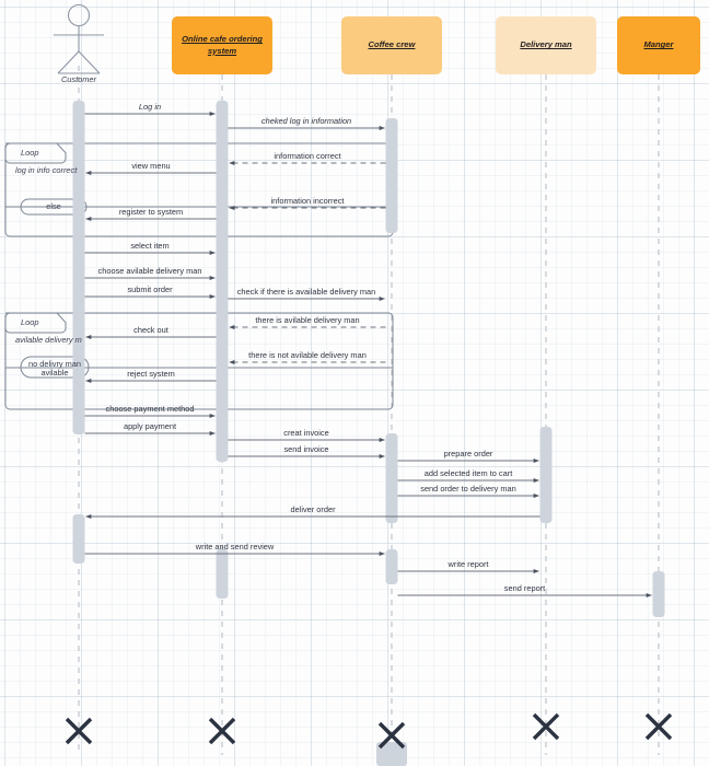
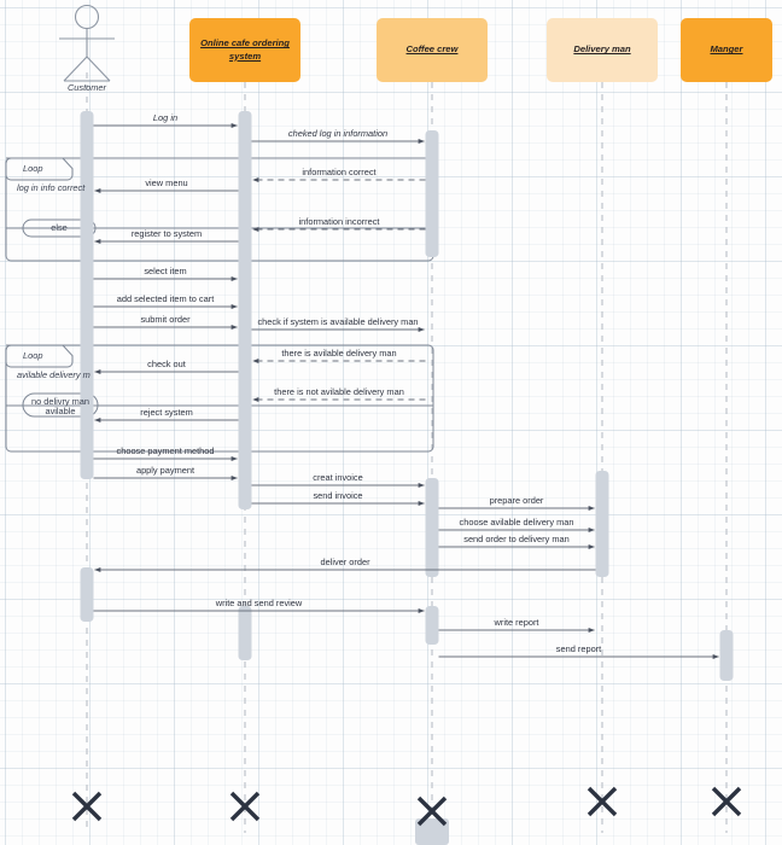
  Customer
  Online cafe ordering system
  Coffee crew
  Delivery man
  Manger
  Loop
  log in info correct
  else
  Loop
  avilable delivery m
  no delivry man
  avilable
  Log in
  cheked log in information
  information correct
  view menu
  information incorrect
  register to system
  select item
- choose avilable delivery man
+ add selected item to cart
  submit order
- check if there is available delivery man
+ check if system is available delivery man
  there is avilable delivery man
  check out
  there is not avilable delivery man
  reject system
  choose payment method
  apply payment
  creat invoice
  send invoice
  prepare order
- add selected item to cart
+ choose avilable delivery man
  send order to delivery man
  deliver order
  write and send review
  write report
  send report
